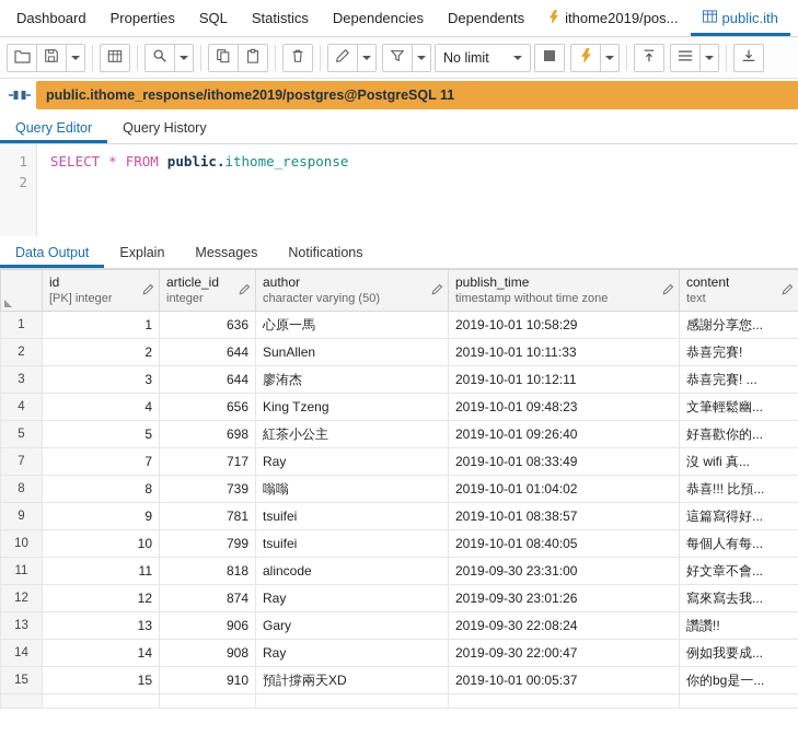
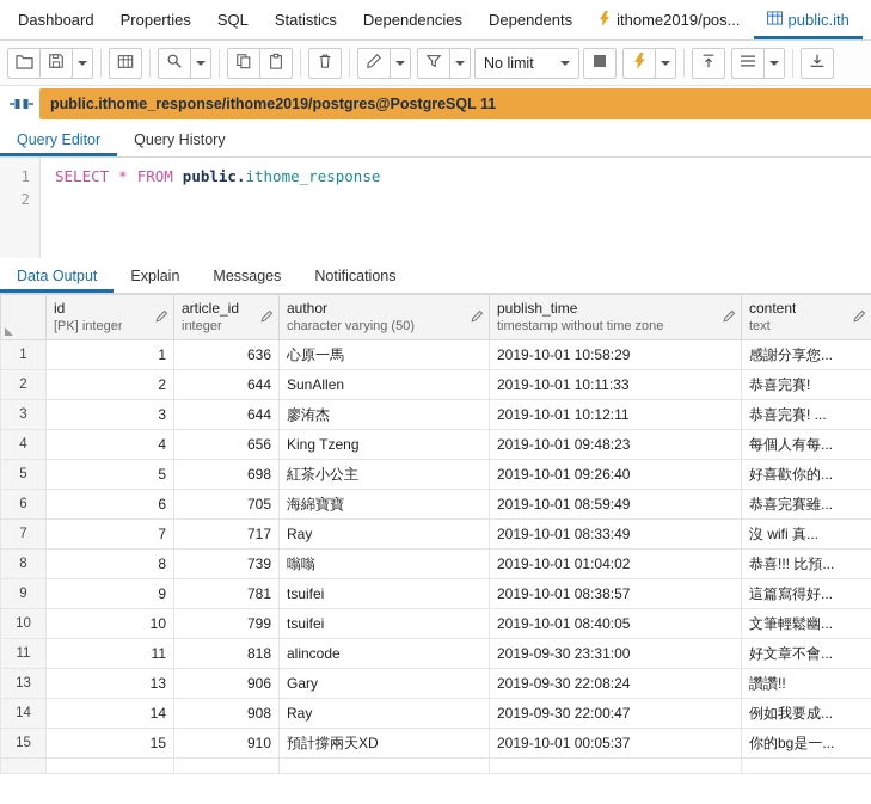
  Dashboard
  Properties
  SQL
  Statistics
  Dependencies
  Dependents
  ithome2019/pos...
  public.ith
  No limit
  public.ithome_response/ithome2019/postgres@PostgreSQL 11
  Query Editor
  Query History
  1
  2
  SELECT * FROM public.ithome_response
  Data Output
  Explain
  Messages
  Notifications
  	id[PK] integer	article_idinteger	authorcharacter varying (50)	publish_timetimestamp without time zone	contenttext
  1	1	636	心原一馬	2019-10-01 10:58:29	感謝分享您...
  2	2	644	SunAllen	2019-10-01 10:11:33	恭喜完賽!
  3	3	644	廖洧杰	2019-10-01 10:12:11	恭喜完賽! ...
- 4	4	656	King Tzeng	2019-10-01 09:48:23	文筆輕鬆幽...
+ 4	4	656	King Tzeng	2019-10-01 09:48:23	每個人有每...
  5	5	698	紅茶小公主	2019-10-01 09:26:40	好喜歡你的...
+ 6	6	705	海綿寶寶	2019-10-01 08:59:49	恭喜完賽雖...
  7	7	717	Ray	2019-10-01 08:33:49	沒 wifi 真...
  8	8	739	嗡嗡	2019-10-01 01:04:02	恭喜!!! 比預...
  9	9	781	tsuifei	2019-10-01 08:38:57	這篇寫得好...
- 10	10	799	tsuifei	2019-10-01 08:40:05	每個人有每...
+ 10	10	799	tsuifei	2019-10-01 08:40:05	文筆輕鬆幽...
  11	11	818	alincode	2019-09-30 23:31:00	好文章不會...
- 12	12	874	Ray	2019-09-30 23:01:26	寫來寫去我...
  13	13	906	Gary	2019-09-30 22:08:24	讚讚!!
  14	14	908	Ray	2019-09-30 22:00:47	例如我要成...
  15	15	910	預計撐兩天XD	2019-10-01 00:05:37	你的bg是一...
